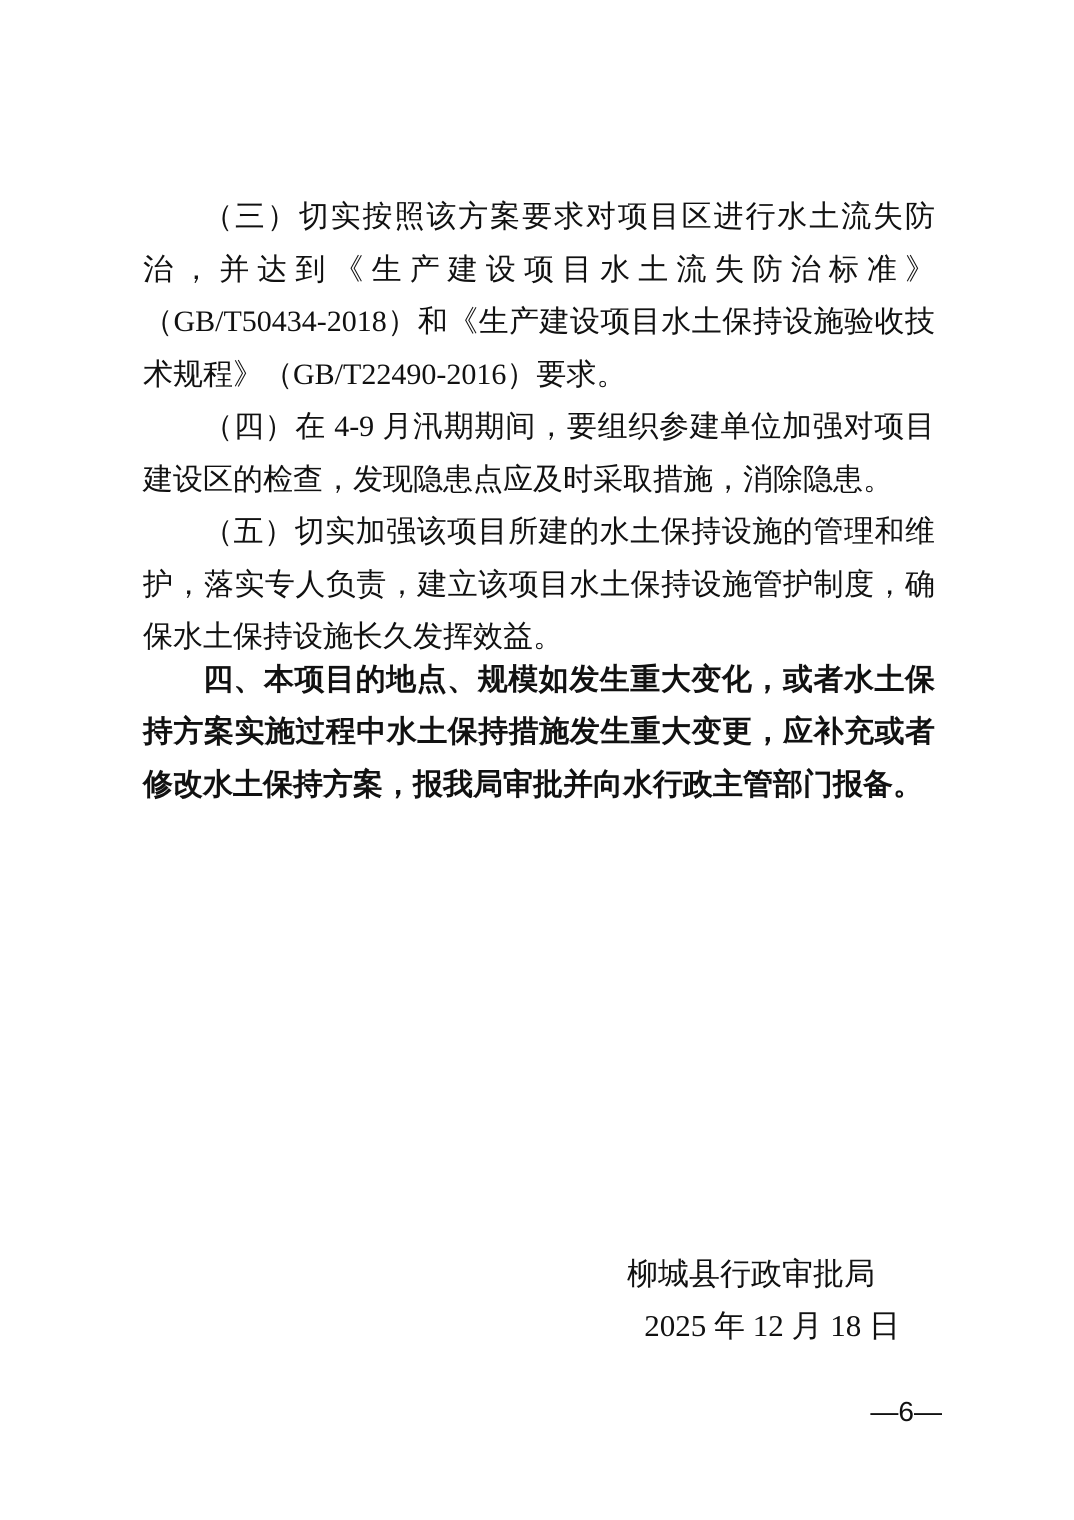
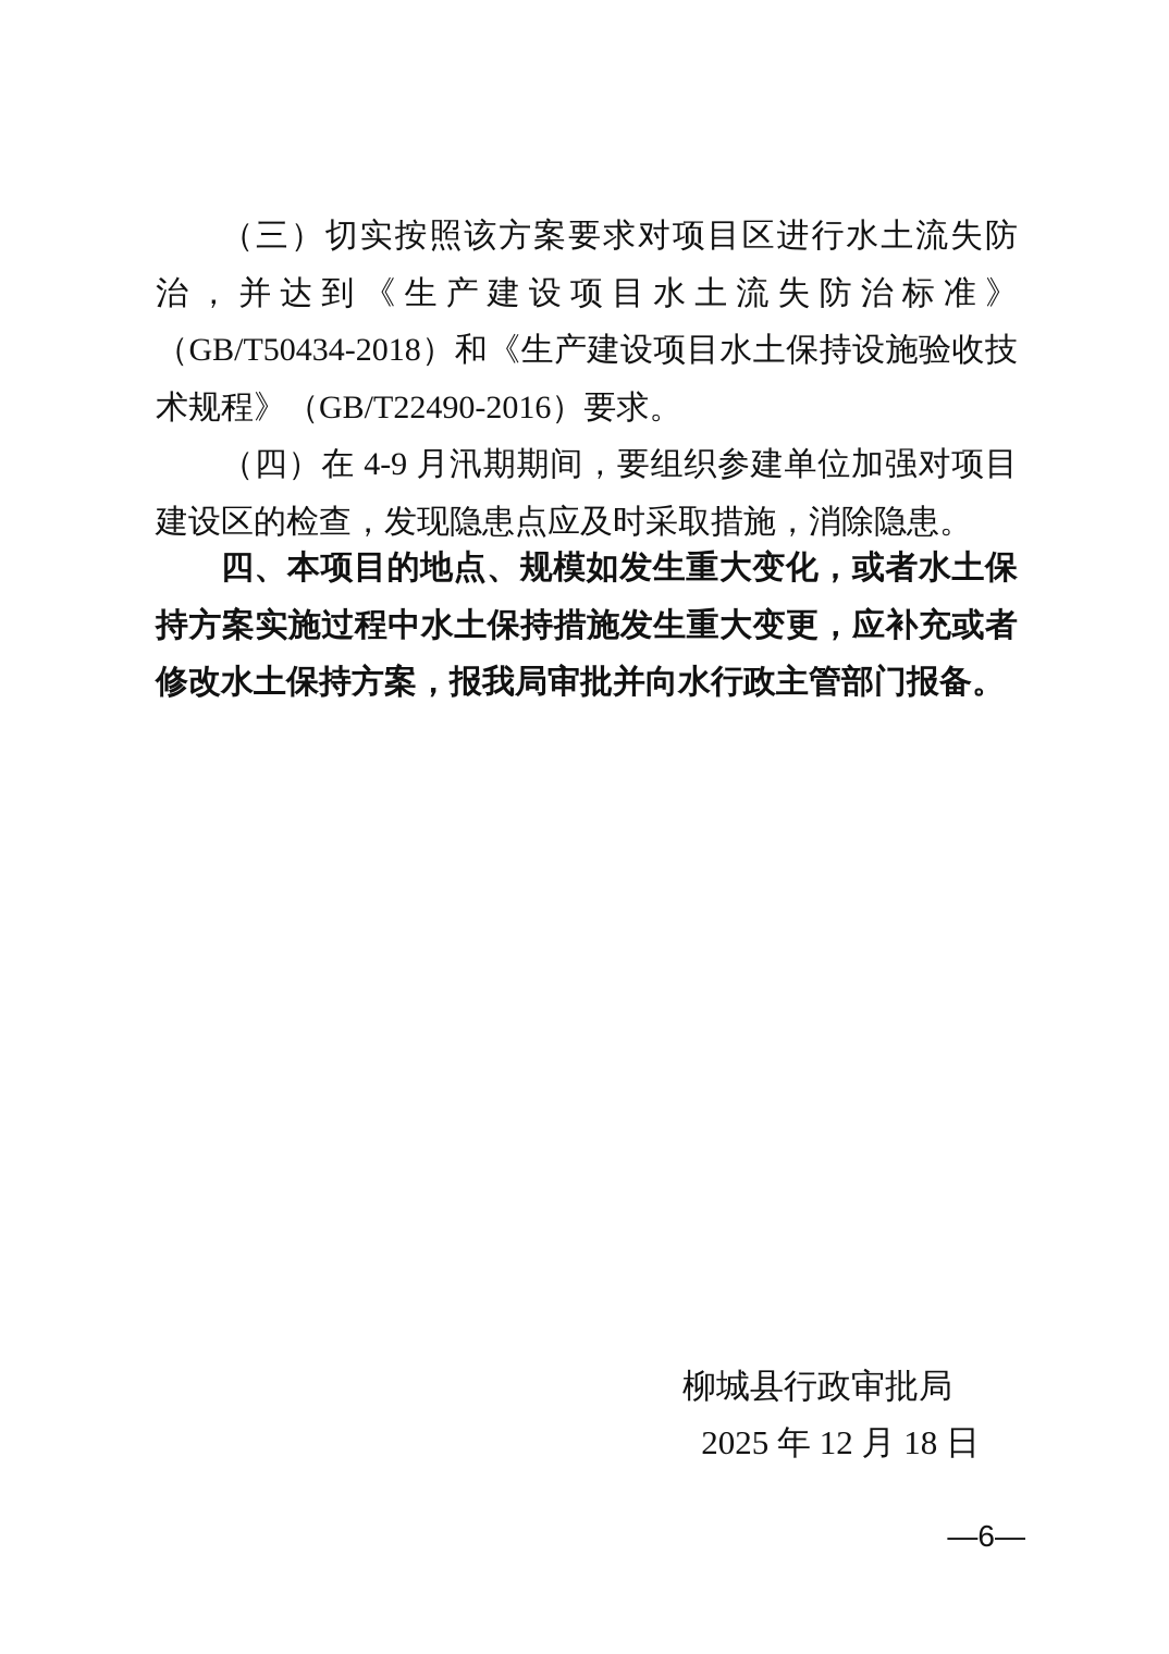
  （三）切实按照该方案要求对项目区进行水土流失防治，并达到《生产建设项目水土流失防治标准》（GB/T50434-2018）和《生产建设项目水土保持设施验收技术规程》（GB/T22490-2016）要求。
  （四）在 4-9 月汛期期间，要组织参建单位加强对项目建设区的检查，发现隐患点应及时采取措施，消除隐患。
- （五）切实加强该项目所建的水土保持设施的管理和维护，落实专人负责，建立该项目水土保持设施管护制度，确保水土保持设施长久发挥效益。
  四、本项目的地点、规模如发生重大变化，或者水土保持方案实施过程中水土保持措施发生重大变更，应补充或者修改水土保持方案，报我局审批并向水行政主管部门报备。
  柳城县行政审批局
  2025 年 12 月 18 日
  —6—
